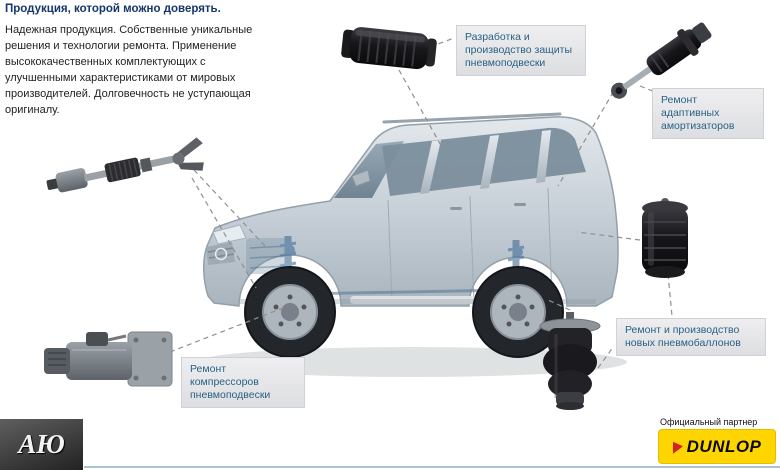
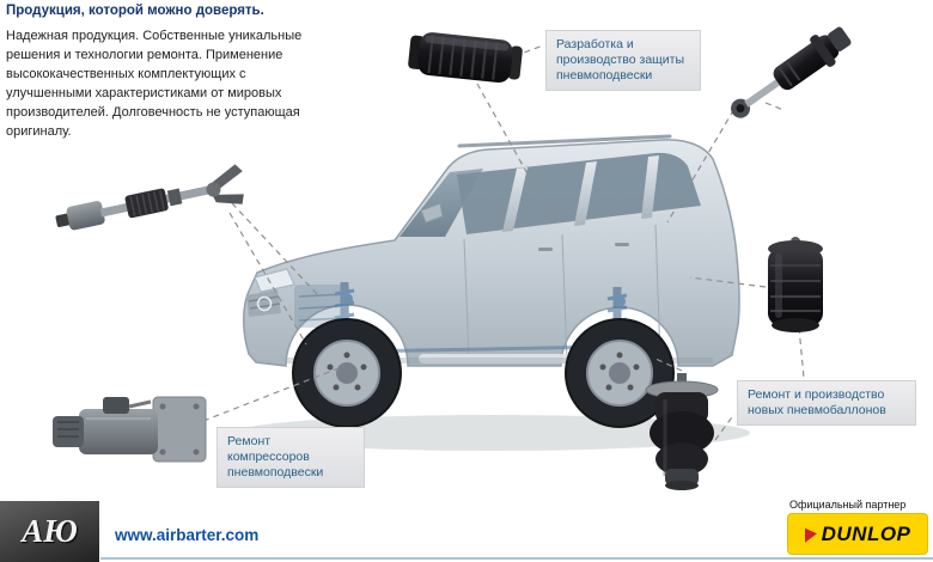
  Продукция, которой можно доверять.
  Надежная продукция. Собственные уникальные решения и технологии ремонта. Применение высококачественных комплектующих с улучшенными характеристиками от мировых производителей. Долговечность не уступающая оригиналу.
  Разработка и производство защиты пневмоподвески
- Ремонт адаптивных амортизаторов
  Ремонт и производство новых пневмобаллонов
  Ремонт компрессоров пневмоподвески
  АЮ
+ www.airbarter.com
  Официальный партнер
  DUNLOP
